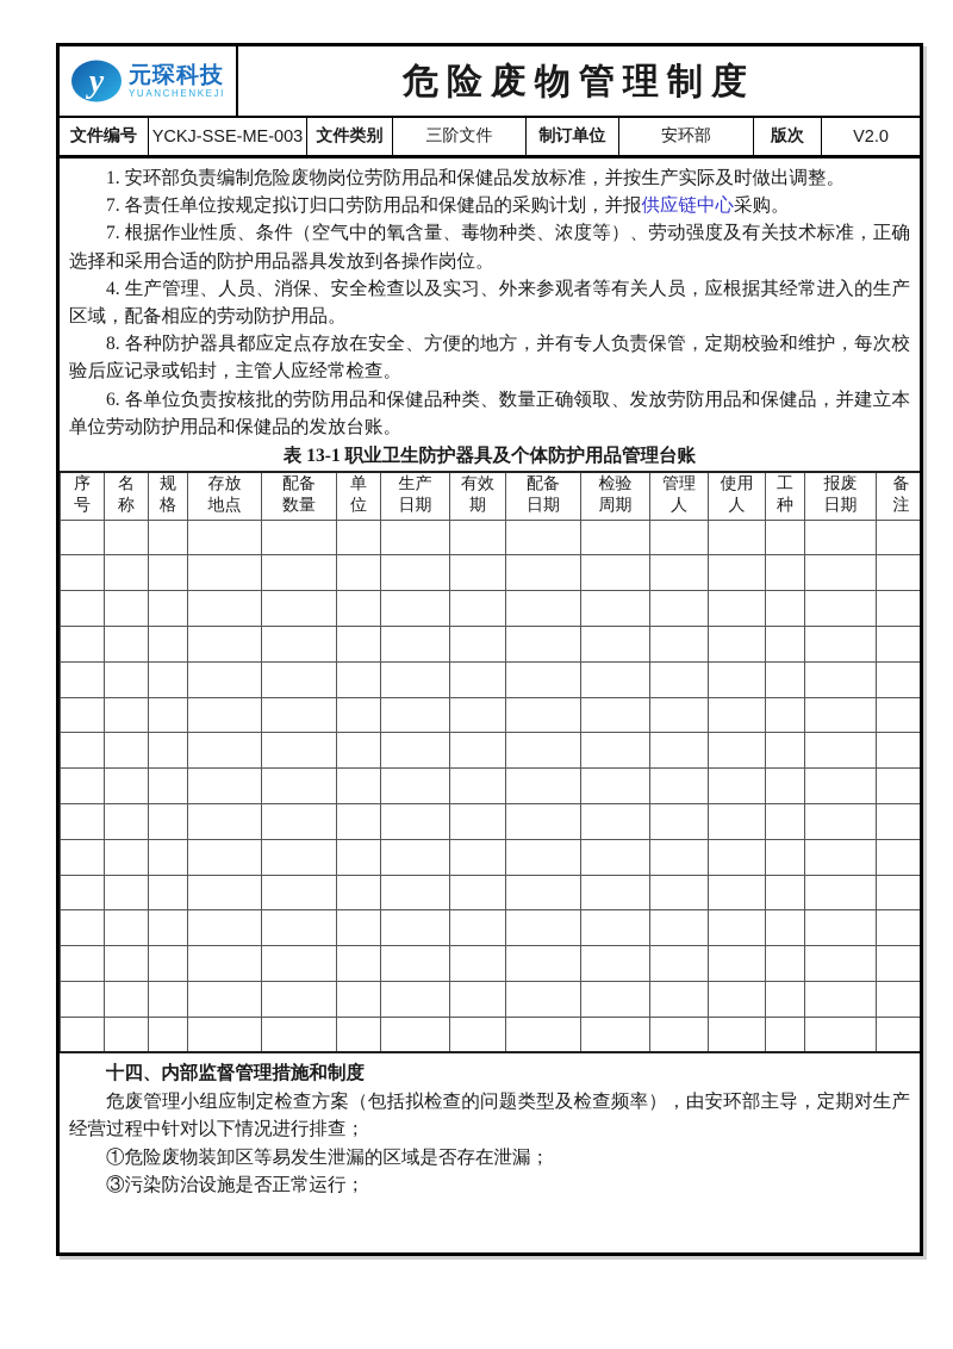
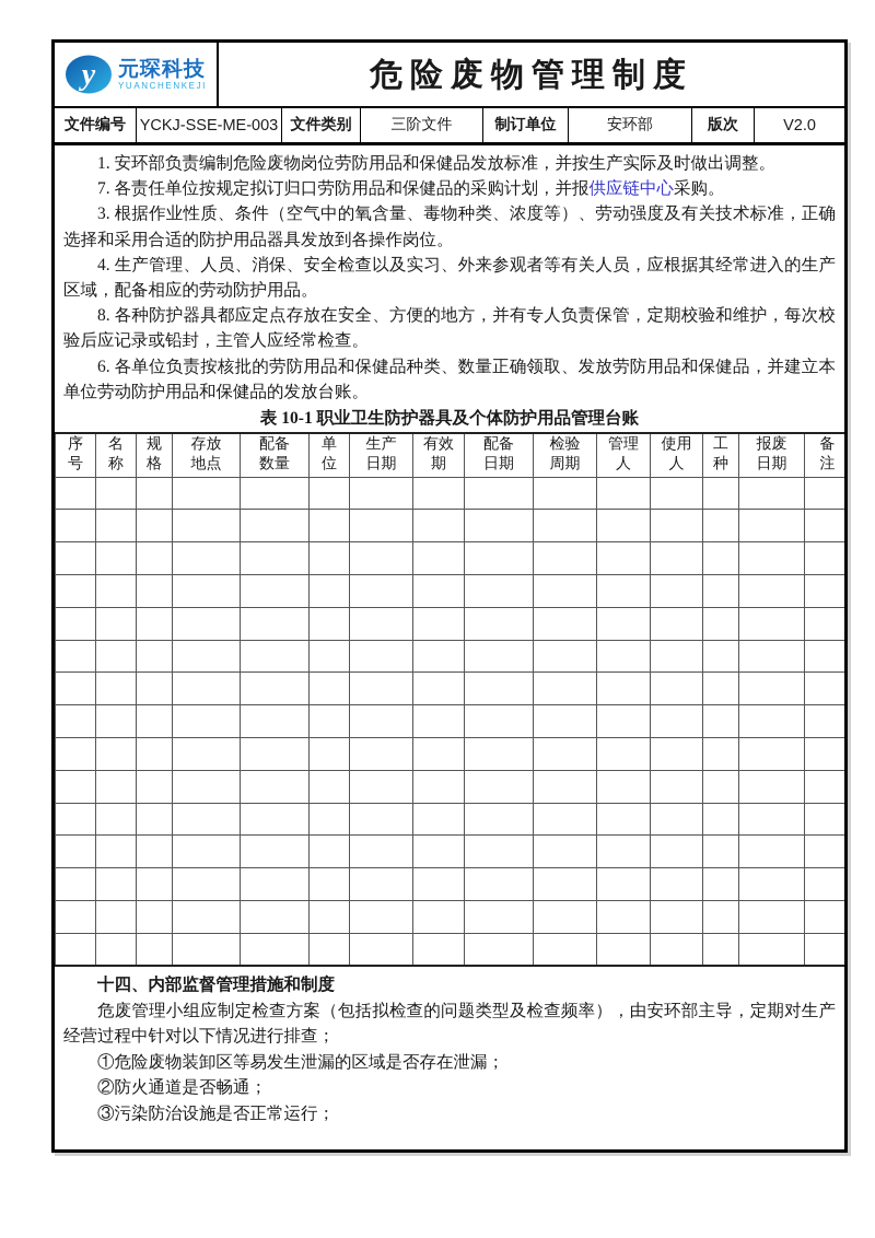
  y
  元琛科技
  YUANCHENKEJI
  危险废物管理制度
  文件编号
  YCKJ-SSE-ME-003
  文件类别
  三阶文件
  制订单位
  安环部
  版次
  V2.0
  1. 安环部负责编制危险废物岗位劳防用品和保健品发放标准，并按生产实际及时做出调整。
  7. 各责任单位按规定拟订归口劳防用品和保健品的采购计划，并报供应链中心采购。
- 7. 根据作业性质、条件（空气中的氧含量、毒物种类、浓度等）、劳动强度及有关技术标准，正确选择和采用合适的防护用品器具发放到各操作岗位。
+ 3. 根据作业性质、条件（空气中的氧含量、毒物种类、浓度等）、劳动强度及有关技术标准，正确选择和采用合适的防护用品器具发放到各操作岗位。
  4. 生产管理、人员、消保、安全检查以及实习、外来参观者等有关人员，应根据其经常进入的生产区域，配备相应的劳动防护用品。
  8. 各种防护器具都应定点存放在安全、方便的地方，并有专人负责保管，定期校验和维护，每次校验后应记录或铅封，主管人应经常检查。
  6. 各单位负责按核批的劳防用品和保健品种类、数量正确领取、发放劳防用品和保健品，并建立本单位劳动防护用品和保健品的发放台账。
- 表 13-1 职业卫生防护器具及个体防护用品管理台账
+ 表 10-1 职业卫生防护器具及个体防护用品管理台账
  序 号	名 称	规 格	存放 地点	配备 数量	单 位	生产 日期	有效 期	配备 日期	检验 周期	管理 人	使用 人	工 种	报废 日期	备 注
  十四、内部监督管理措施和制度
  危废管理小组应制定检查方案（包括拟检查的问题类型及检查频率），由安环部主导，定期对生产经营过程中针对以下情况进行排查；
  ①危险废物装卸区等易发生泄漏的区域是否存在泄漏；
+ ②防火通道是否畅通；
  ③污染防治设施是否正常运行；
